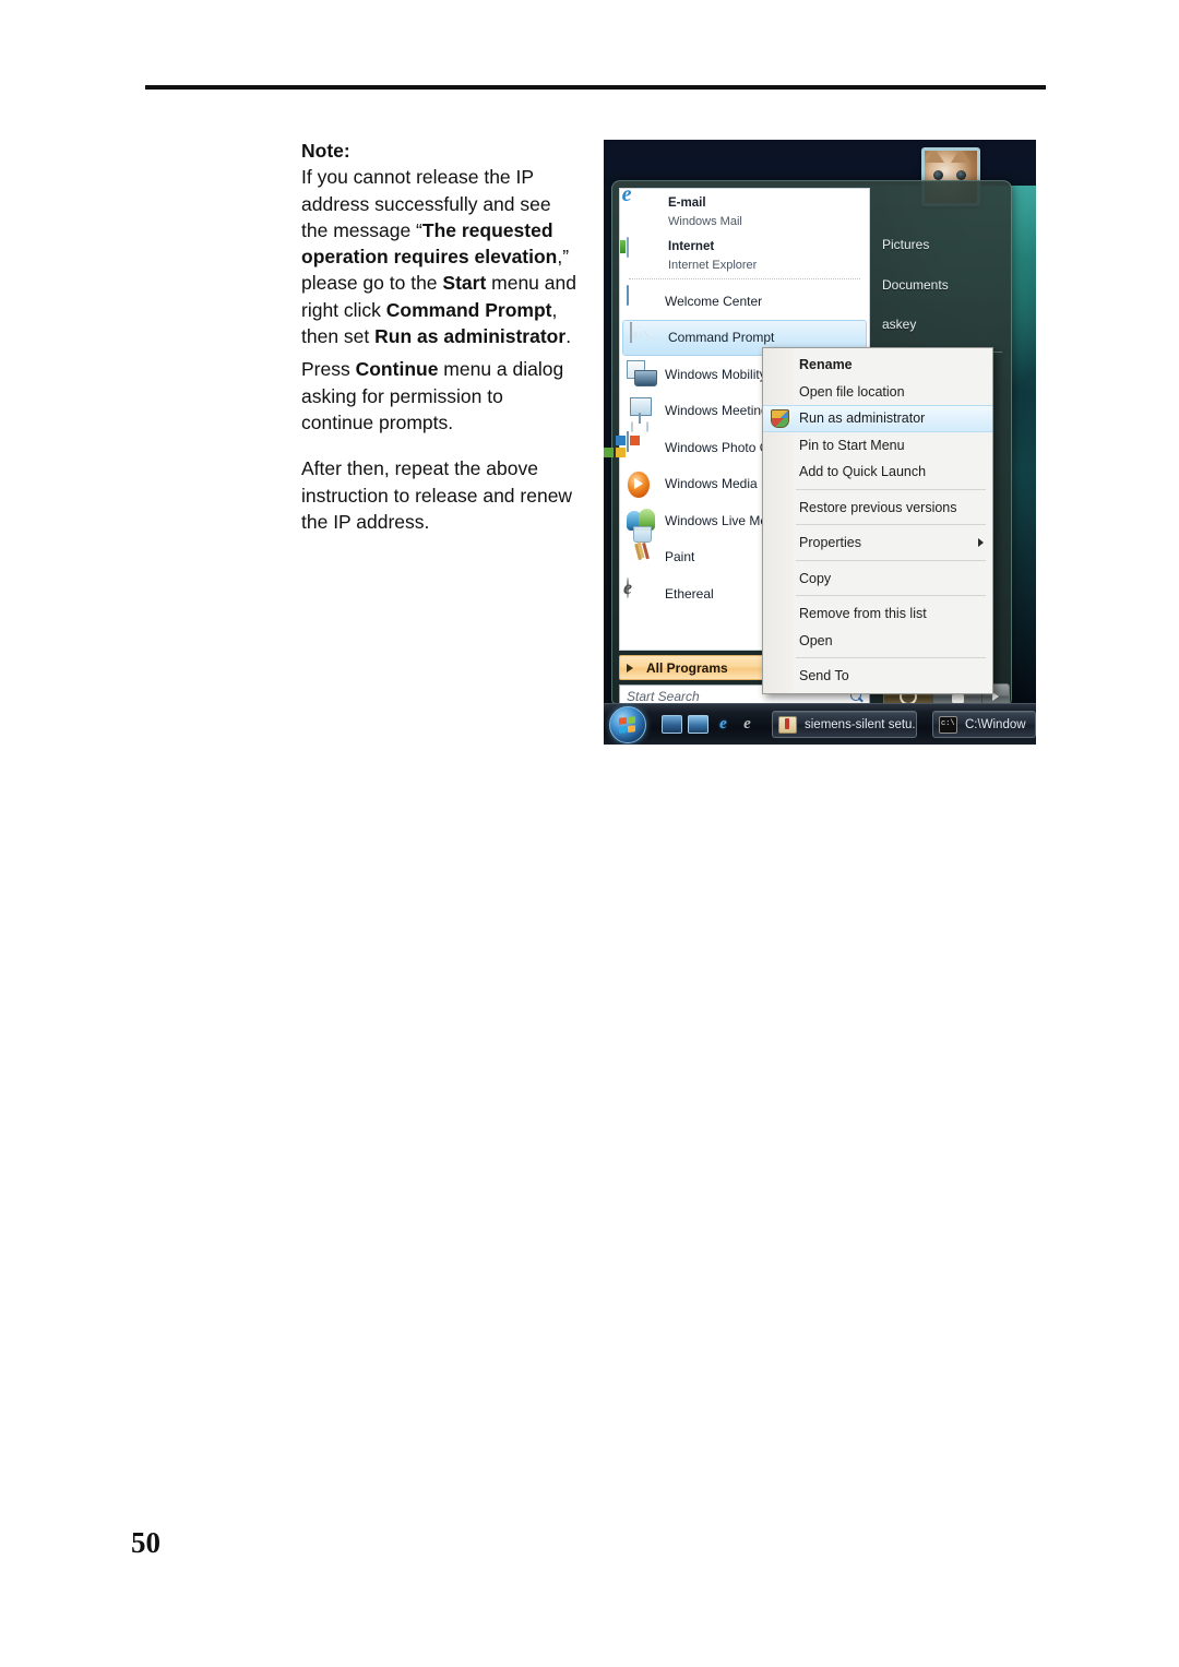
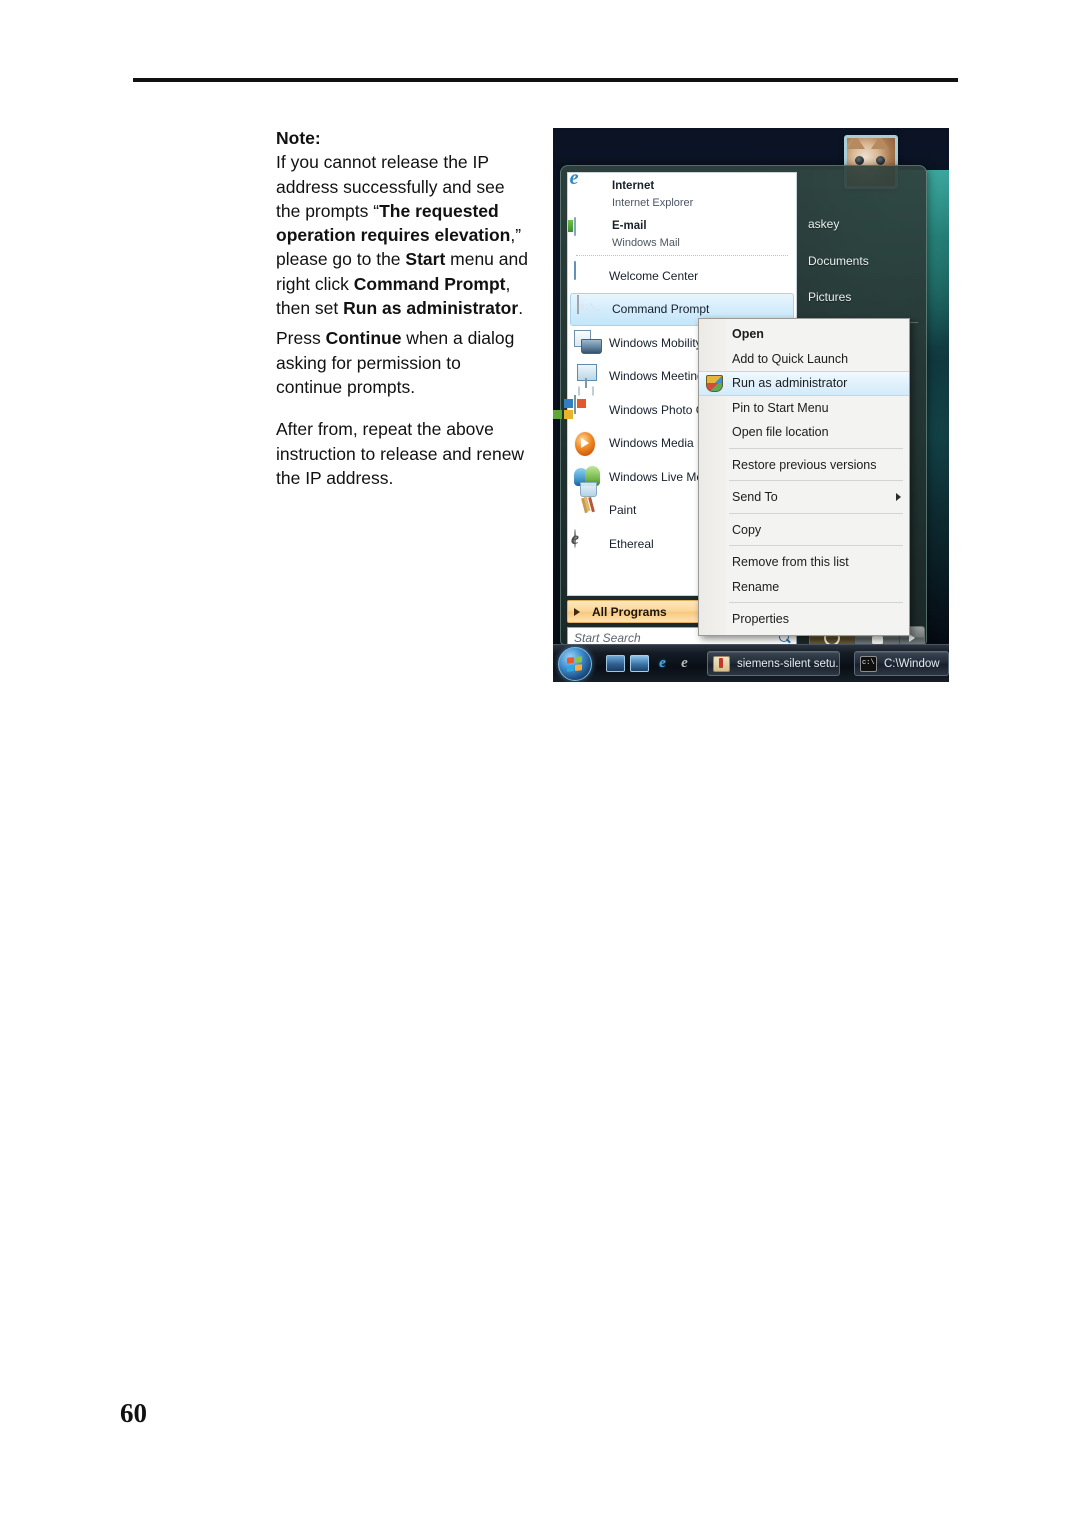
  Note:
- If you cannot release the IP address successfully and see the message “The requested operation requires elevation,” please go to the Start menu and right click Command Prompt, then set Run as administrator.
+ If you cannot release the IP address successfully and see the prompts “The requested operation requires elevation,” please go to the Start menu and right click Command Prompt, then set Run as administrator.
- Press Continue menu a dialog asking for permission to continue prompts.
+ Press Continue when a dialog asking for permission to continue prompts.
- After then, repeat the above instruction to release and renew the IP address.
+ After from, repeat the above instruction to release and renew the IP address.
- 50
+ 60
- E-mail
+ Internet
- Windows Mail
+ Internet Explorer
- Internet
+ E-mail
- Internet Explorer
+ Windows Mail
  Welcome Center
  Command Prompt
  Windows Mobilit
  Windows Meetin
  Windows Photo
  Windows Media
  Windows Live M
  Paint
  Ethereal
  All Programs
  Start Search
- Pictures
+ askey
  Documents
- askey
+ Pictures
- Rename
+ Open
- Open file location
+ Add to Quick Launch
  Run as administrator
  Pin to Start Menu
- Add to Quick Launch
+ Open file location
  Restore previous versions
- Properties
+ Send To
  Copy
  Remove from this list
- Open
+ Rename
- Send To
+ Properties
  e
  e
  siemens-silent setu.
  C:\Window
